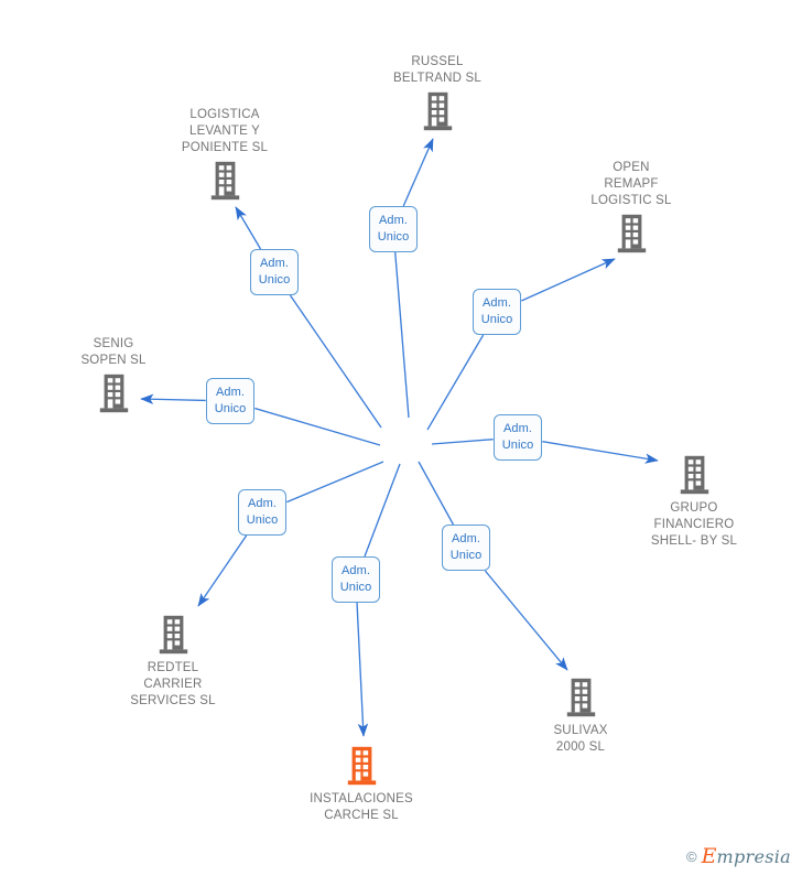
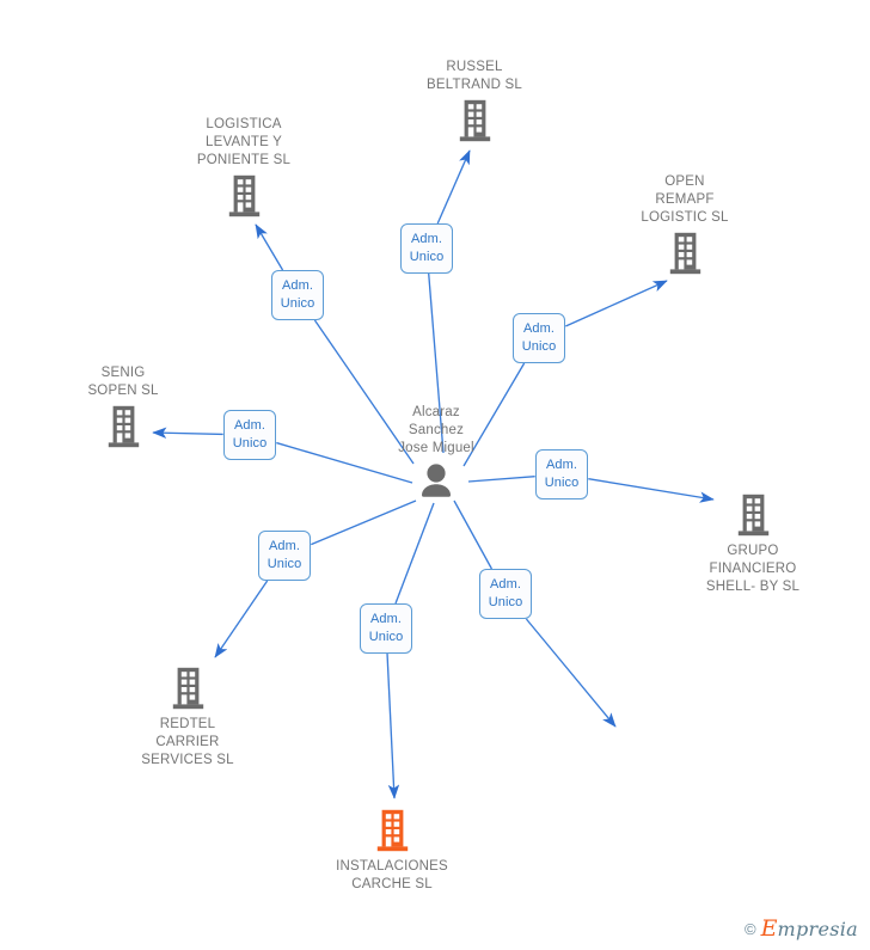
+ Alcaraz
+ Sanchez
+ Jose Miguel
  RUSSEL
  BELTRAND SL
  LOGISTICA
  LEVANTE Y
  PONIENTE SL
  OPEN
  REMAPF
  LOGISTIC SL
  SENIG
  SOPEN SL
  GRUPO
  FINANCIERO
  SHELL- BY SL
  REDTEL
  CARRIER
  SERVICES SL
- SULIVAX
- 2000 SL
  INSTALACIONES
  CARCHE SL
  Adm.
  Unico
  Adm.
  Unico
  Adm.
  Unico
  Adm.
  Unico
  Adm.
  Unico
  Adm.
  Unico
  Adm.
  Unico
  Adm.
  Unico
  ©
  Empresia
